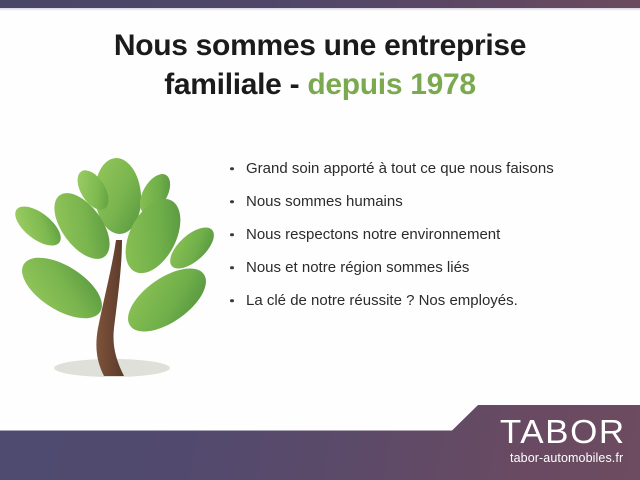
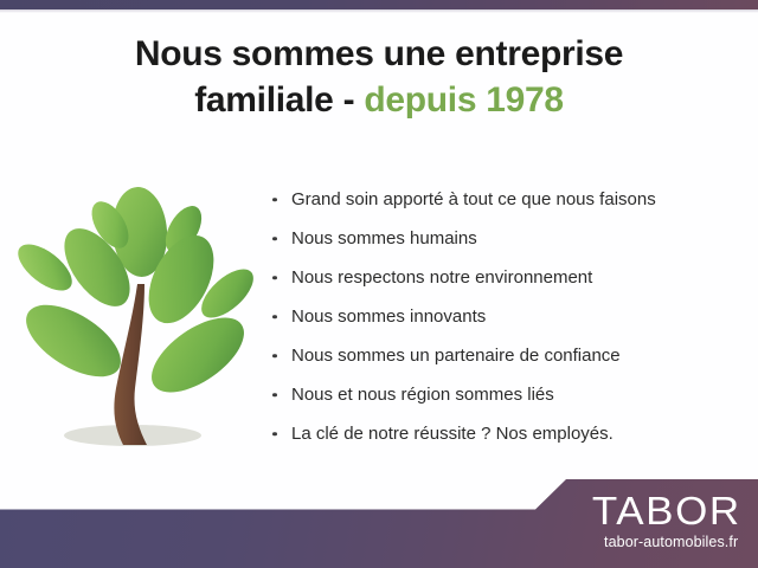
  Nous sommes une entreprise
  familiale - depuis 1978
  Grand soin apporté à tout ce que nous faisons
  Nous sommes humains
  Nous respectons notre environnement
+ Nous sommes innovants
+ Nous sommes un partenaire de confiance
- Nous et notre région sommes liés
+ Nous et nous région sommes liés
  La clé de notre réussite ? Nos employés.
  TABOR
  tabor-automobiles.fr
